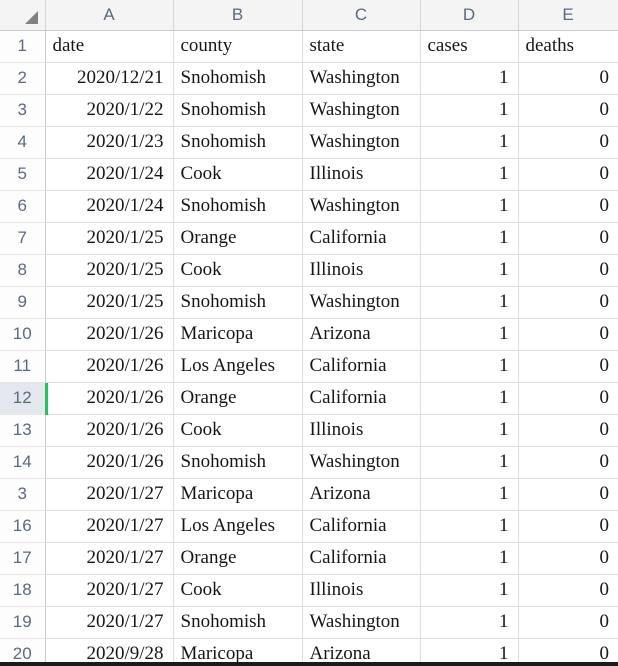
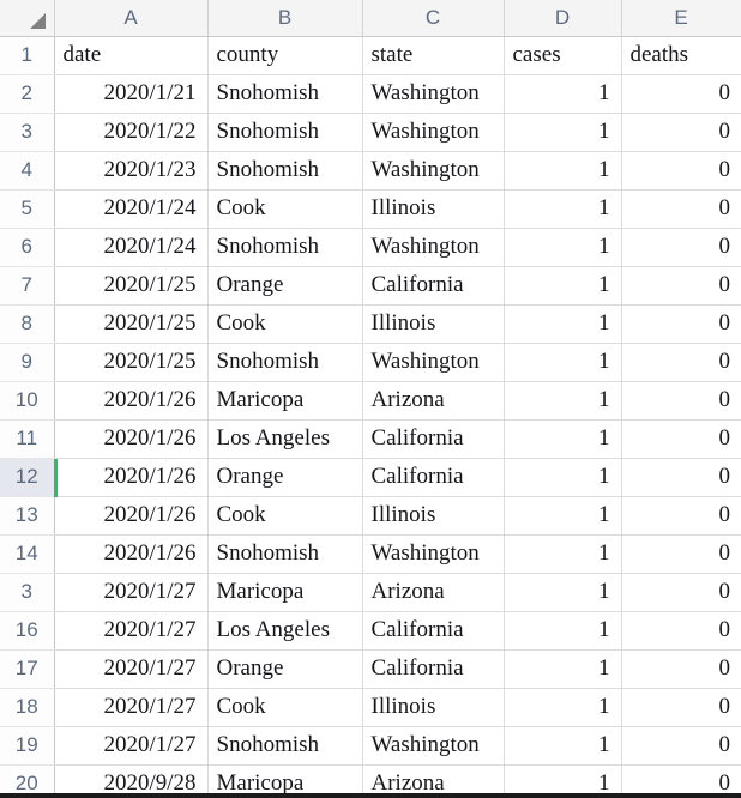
  	A	B	C	D	E
  1	date	county	state	cases	deaths
- 2	2020/12/21	Snohomish	Washington	1	0
+ 2	2020/1/21	Snohomish	Washington	1	0
  3	2020/1/22	Snohomish	Washington	1	0
  4	2020/1/23	Snohomish	Washington	1	0
  5	2020/1/24	Cook	Illinois	1	0
  6	2020/1/24	Snohomish	Washington	1	0
  7	2020/1/25	Orange	California	1	0
  8	2020/1/25	Cook	Illinois	1	0
  9	2020/1/25	Snohomish	Washington	1	0
  10	2020/1/26	Maricopa	Arizona	1	0
  11	2020/1/26	Los Angeles	California	1	0
  12	2020/1/26	Orange	California	1	0
  13	2020/1/26	Cook	Illinois	1	0
  14	2020/1/26	Snohomish	Washington	1	0
  3	2020/1/27	Maricopa	Arizona	1	0
  16	2020/1/27	Los Angeles	California	1	0
  17	2020/1/27	Orange	California	1	0
  18	2020/1/27	Cook	Illinois	1	0
  19	2020/1/27	Snohomish	Washington	1	0
  20	2020/9/28	Maricopa	Arizona	1	0
